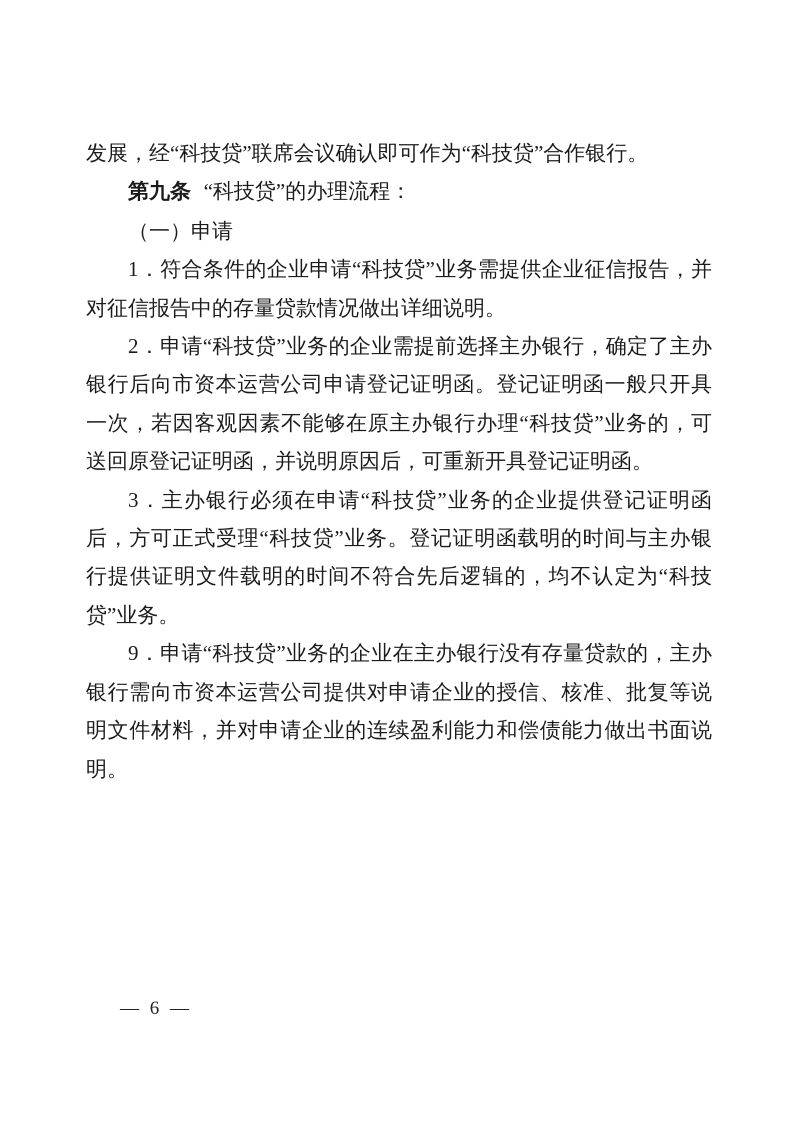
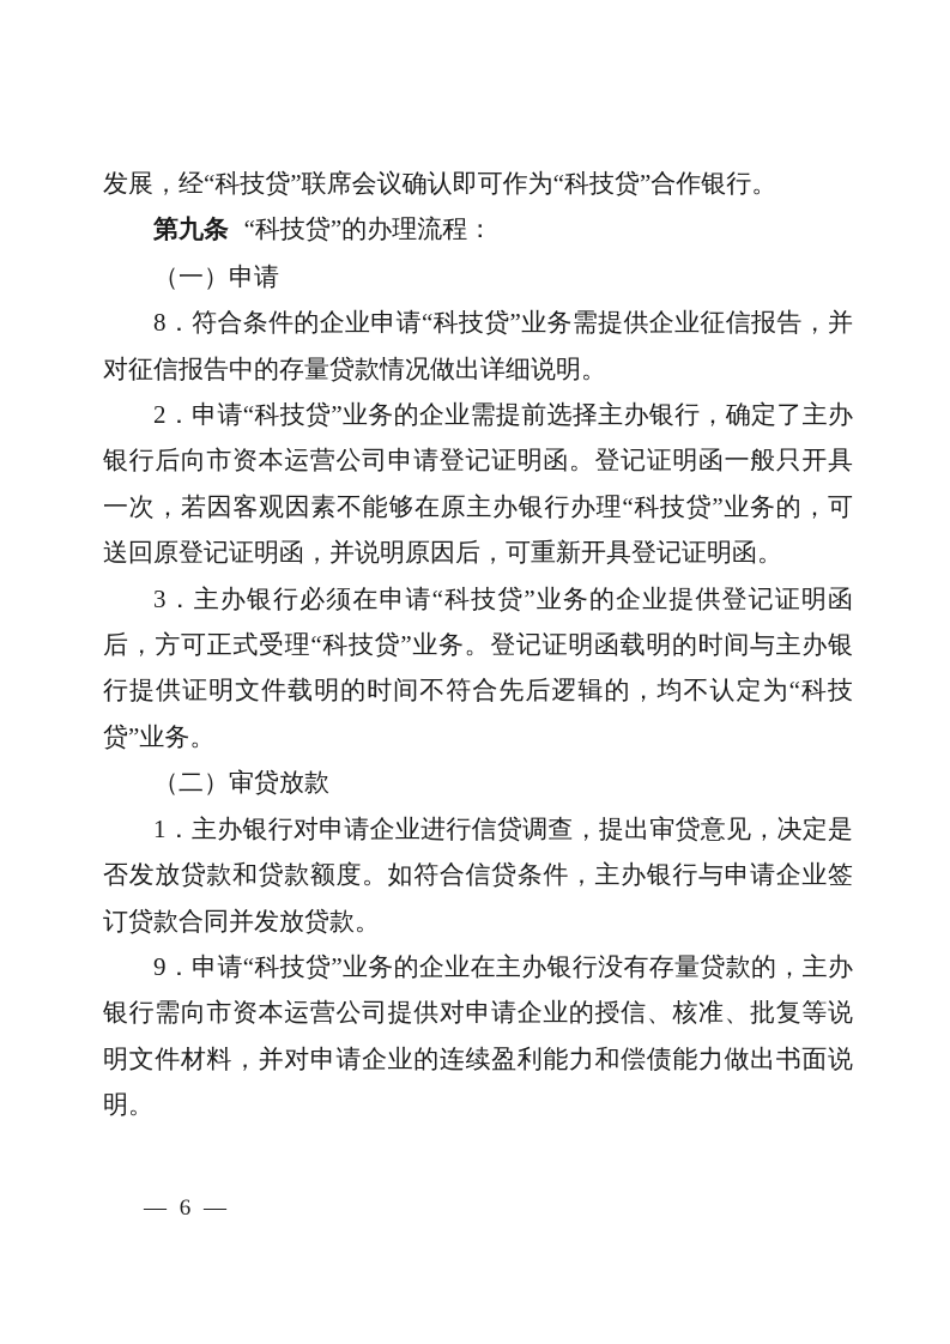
  发展，经“科技贷”联席会议确认即可作为“科技贷”合作银行。
  第九条 “科技贷”的办理流程：
  （一）申请
- 1．符合条件的企业申请“科技贷”业务需提供企业征信报告，并对征信报告中的存量贷款情况做出详细说明。
+ 8．符合条件的企业申请“科技贷”业务需提供企业征信报告，并对征信报告中的存量贷款情况做出详细说明。
  2．申请“科技贷”业务的企业需提前选择主办银行，确定了主办银行后向市资本运营公司申请登记证明函。登记证明函一般只开具一次，若因客观因素不能够在原主办银行办理“科技贷”业务的，可送回原登记证明函，并说明原因后，可重新开具登记证明函。
  3．主办银行必须在申请“科技贷”业务的企业提供登记证明函后，方可正式受理“科技贷”业务。登记证明函载明的时间与主办银行提供证明文件载明的时间不符合先后逻辑的，均不认定为“科技贷”业务。
+ （二）审贷放款
+ 1．主办银行对申请企业进行信贷调查，提出审贷意见，决定是否发放贷款和贷款额度。如符合信贷条件，主办银行与申请企业签订贷款合同并发放贷款。
  9．申请“科技贷”业务的企业在主办银行没有存量贷款的，主办银行需向市资本运营公司提供对申请企业的授信、核准、批复等说明文件材料，并对申请企业的连续盈利能力和偿债能力做出书面说明。
  — 6 —
